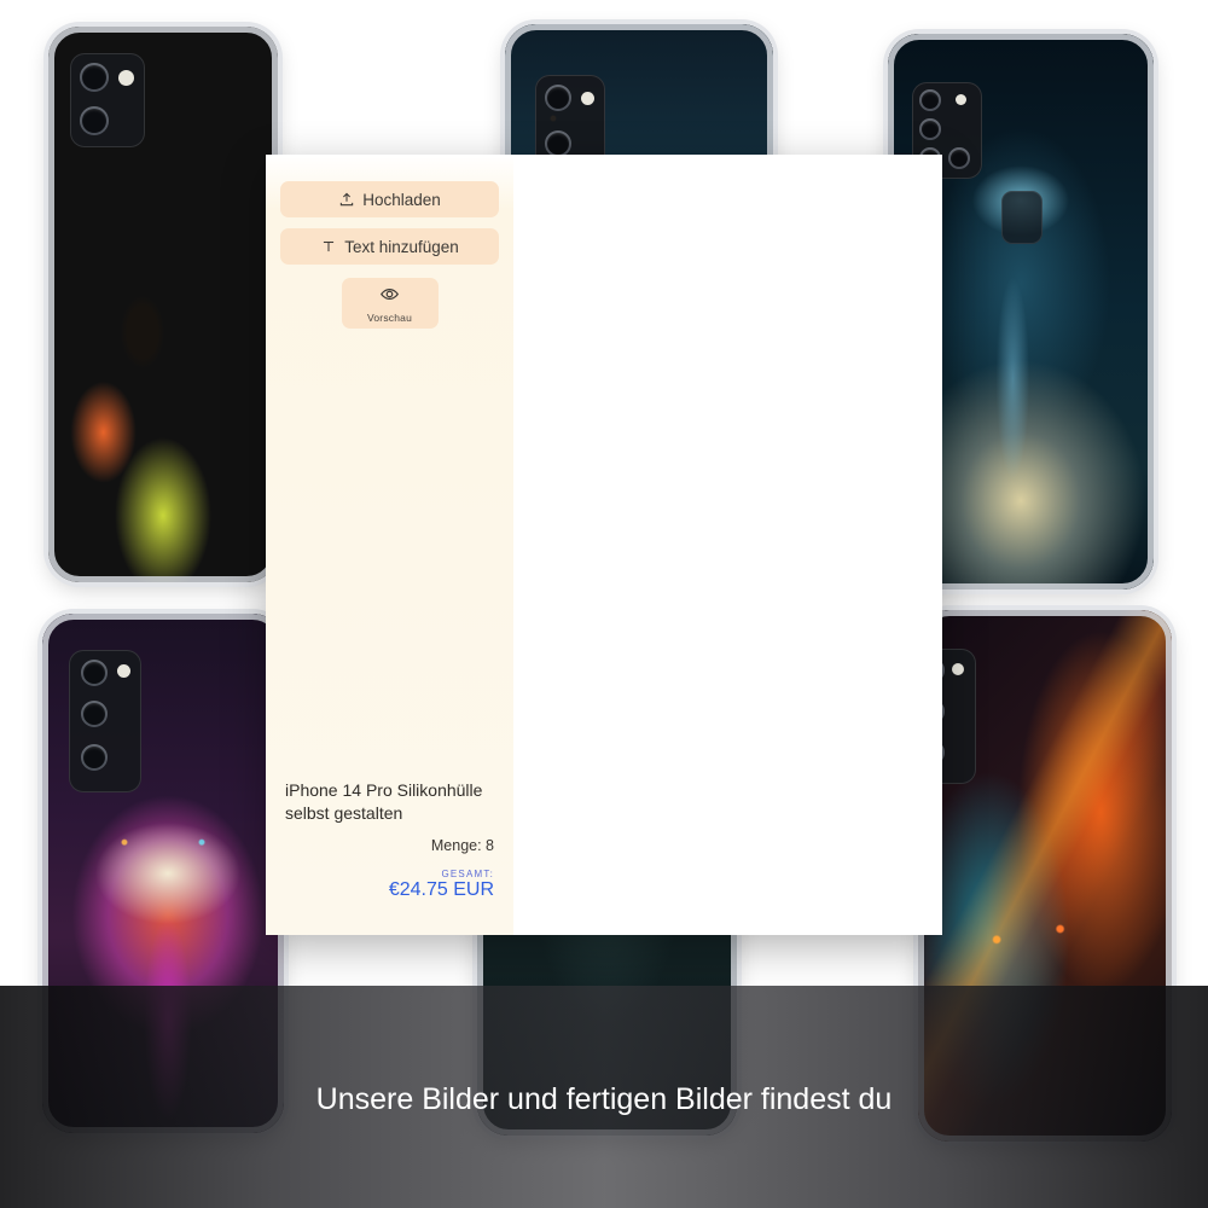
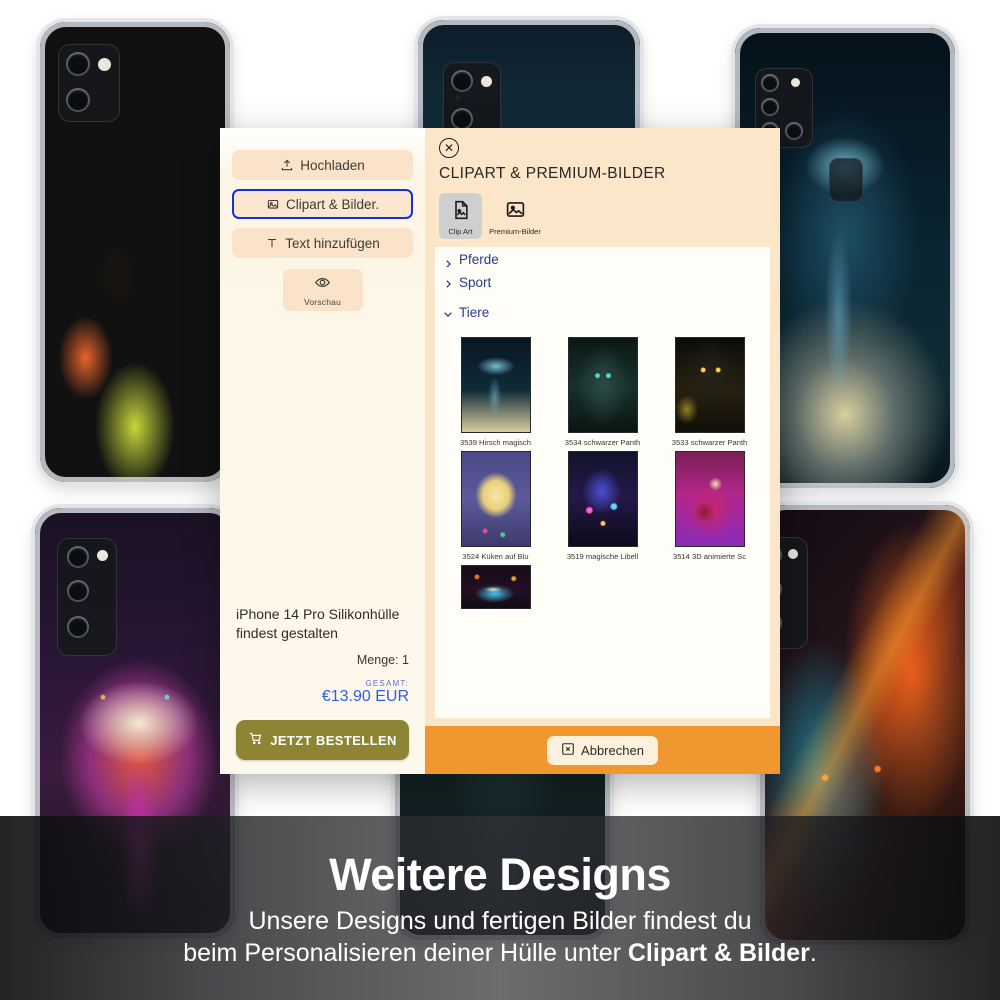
  Hochladen
+ Clipart & Bilder.
  Text hinzufügen
  Vorschau
- iPhone 14 Pro Silikonhülle selbst gestalten
+ iPhone 14 Pro Silikonhülle findest gestalten
- Menge: 8
+ Menge: 1
  GESAMT:
- €24.75 EUR
+ €13.90 EUR
+ JETZT BESTELLEN
+ ✕
+ CLIPART & PREMIUM-BILDER
+ Clip Art
+ Premium-Bilder
+ Pferde
+ Sport
+ Tiere
+ 3539 Hirsch magisch
+ 3534 schwarzer Panth
+ 3533 schwarzer Panth
+ 3524 Küken auf Blu
+ 3519 magische Libell
+ 3514 3D animierte Sc
+ Abbrechen
+ Weitere Designs
- Unsere Bilder und fertigen Bilder findest du
+ Unsere Designs und fertigen Bilder findest du
+ beim Personalisieren deiner Hülle unter Clipart & Bilder.
